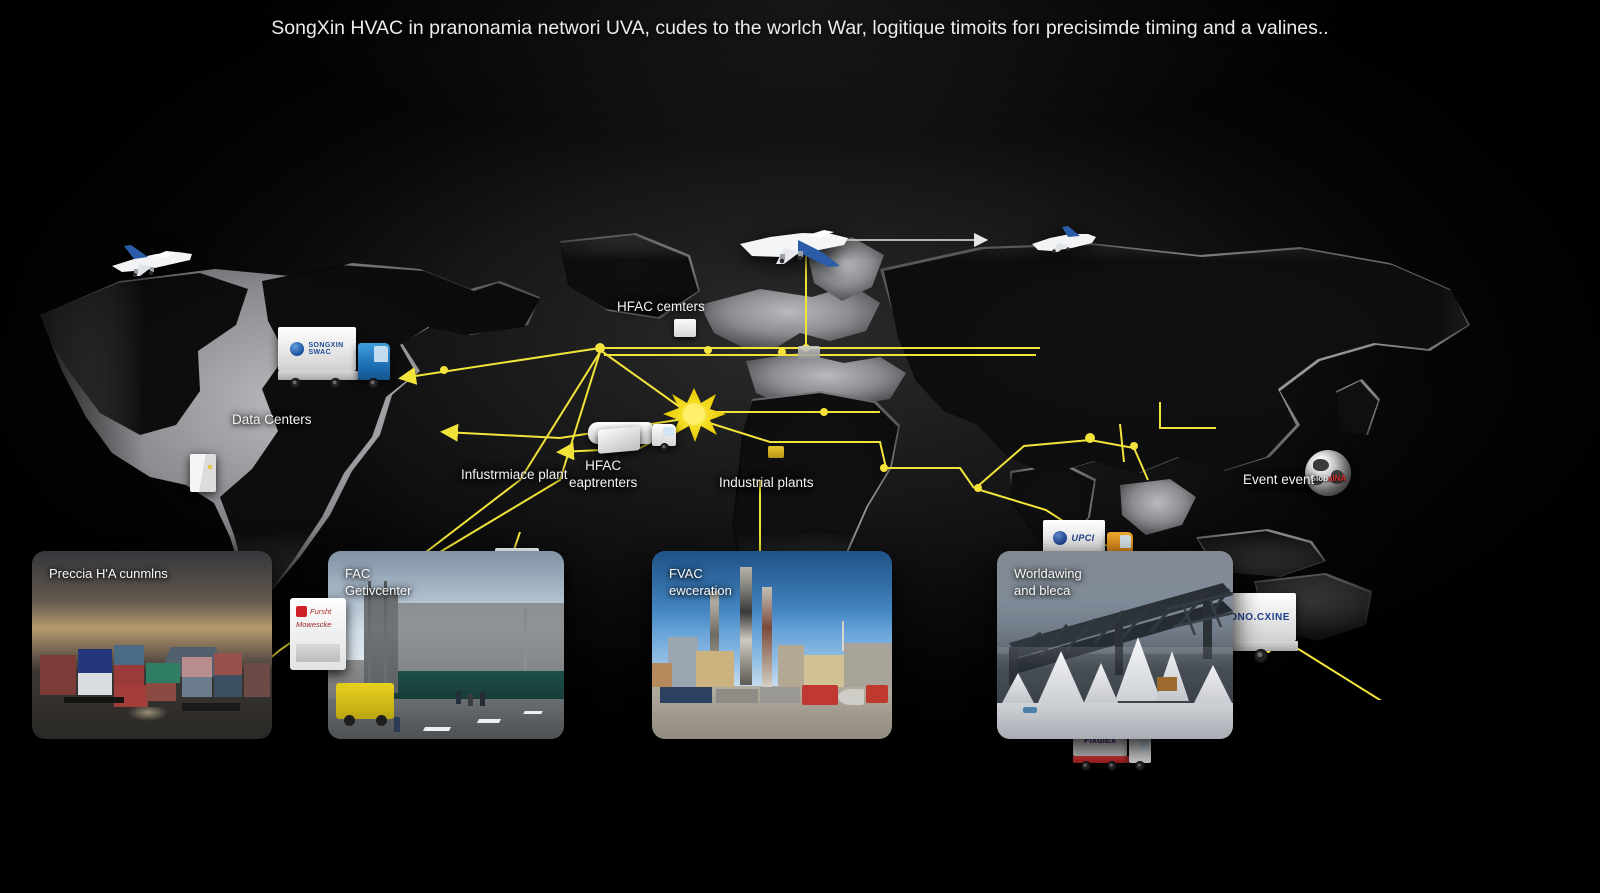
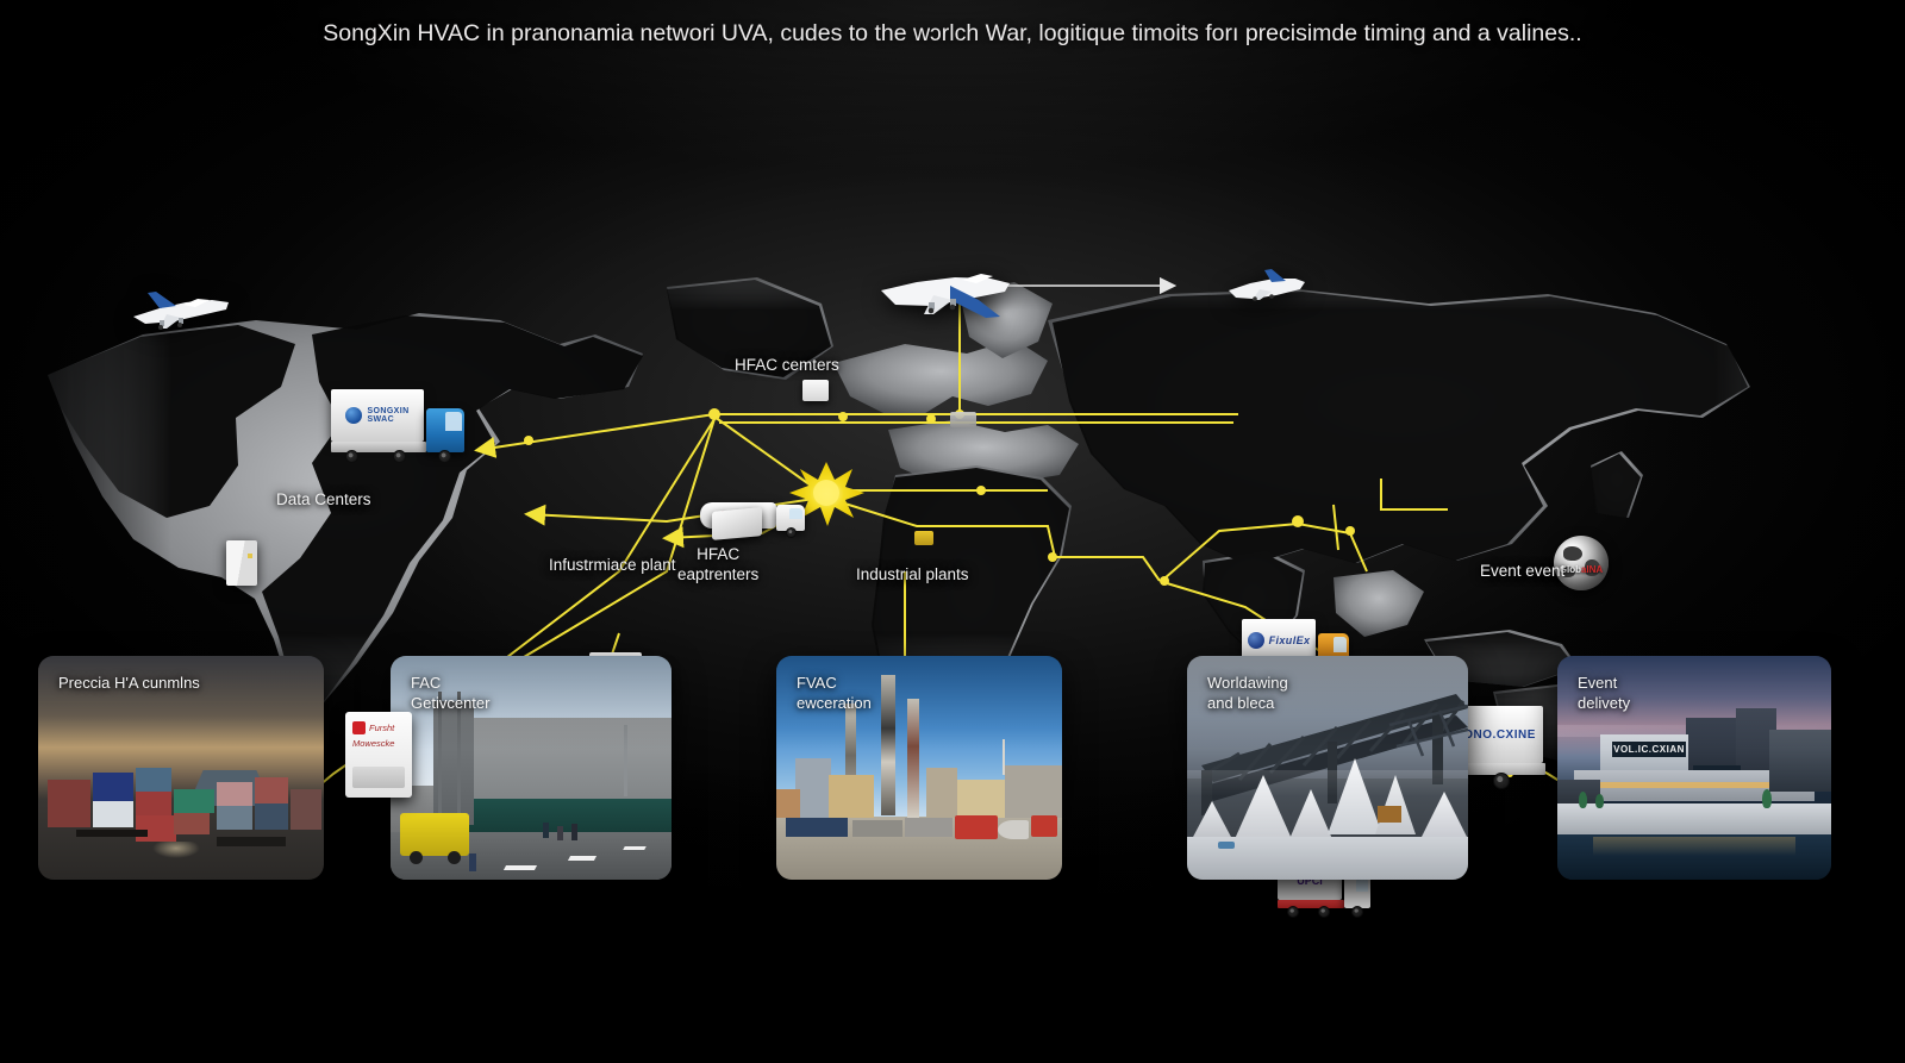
  SongXin HVAC in pranonamia networi UVA, cudes to the wɔrlch War, logitique timoits forı precisimde timing and a valines..
  Data Centers
  HFAC cemters
  Infustrmiace plant
  HFAC
  eaptrenters
  Industrial plants
- UPCI
+ FixulEx
  ONO.CXINE
- FixulEx
+ UPCI
  Event event
  GlobaINA
  Preccia H'A cunmlns
  FAC
  Getivcenter
  Fursht
  Mowescke
  FVAC
  ewceration
  Worldawing
  and bleca
+ Event
+ delivety
